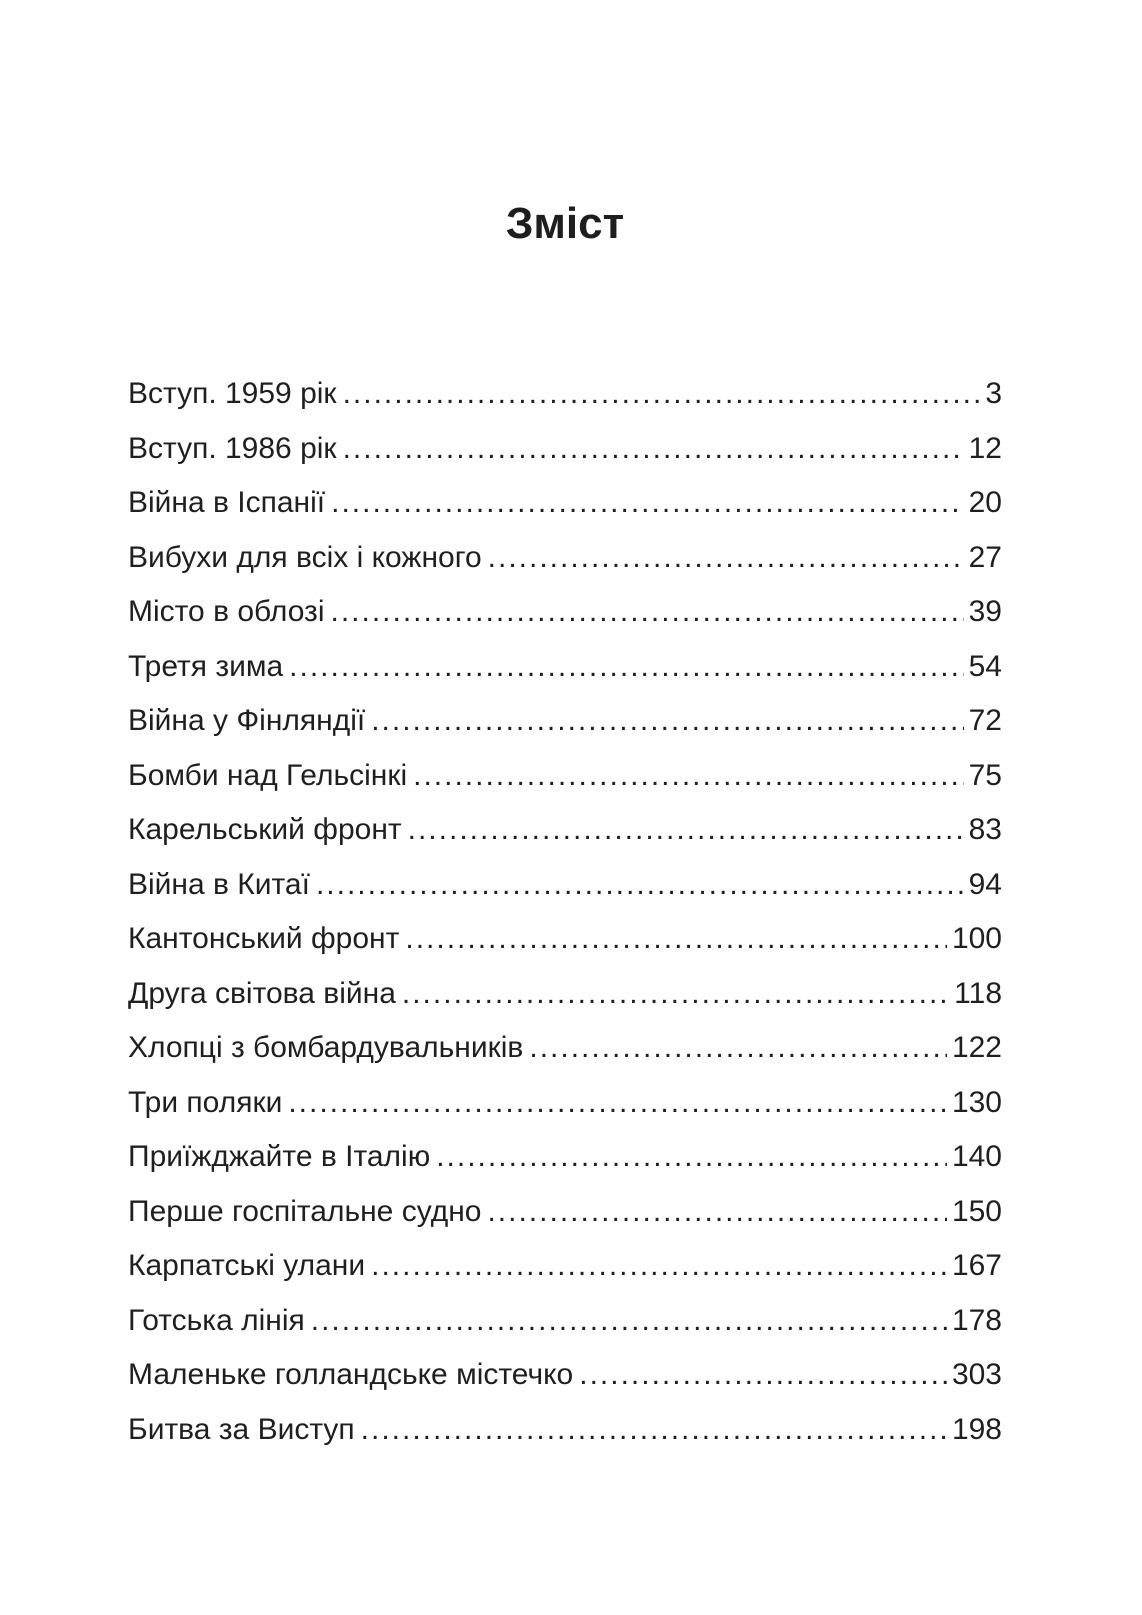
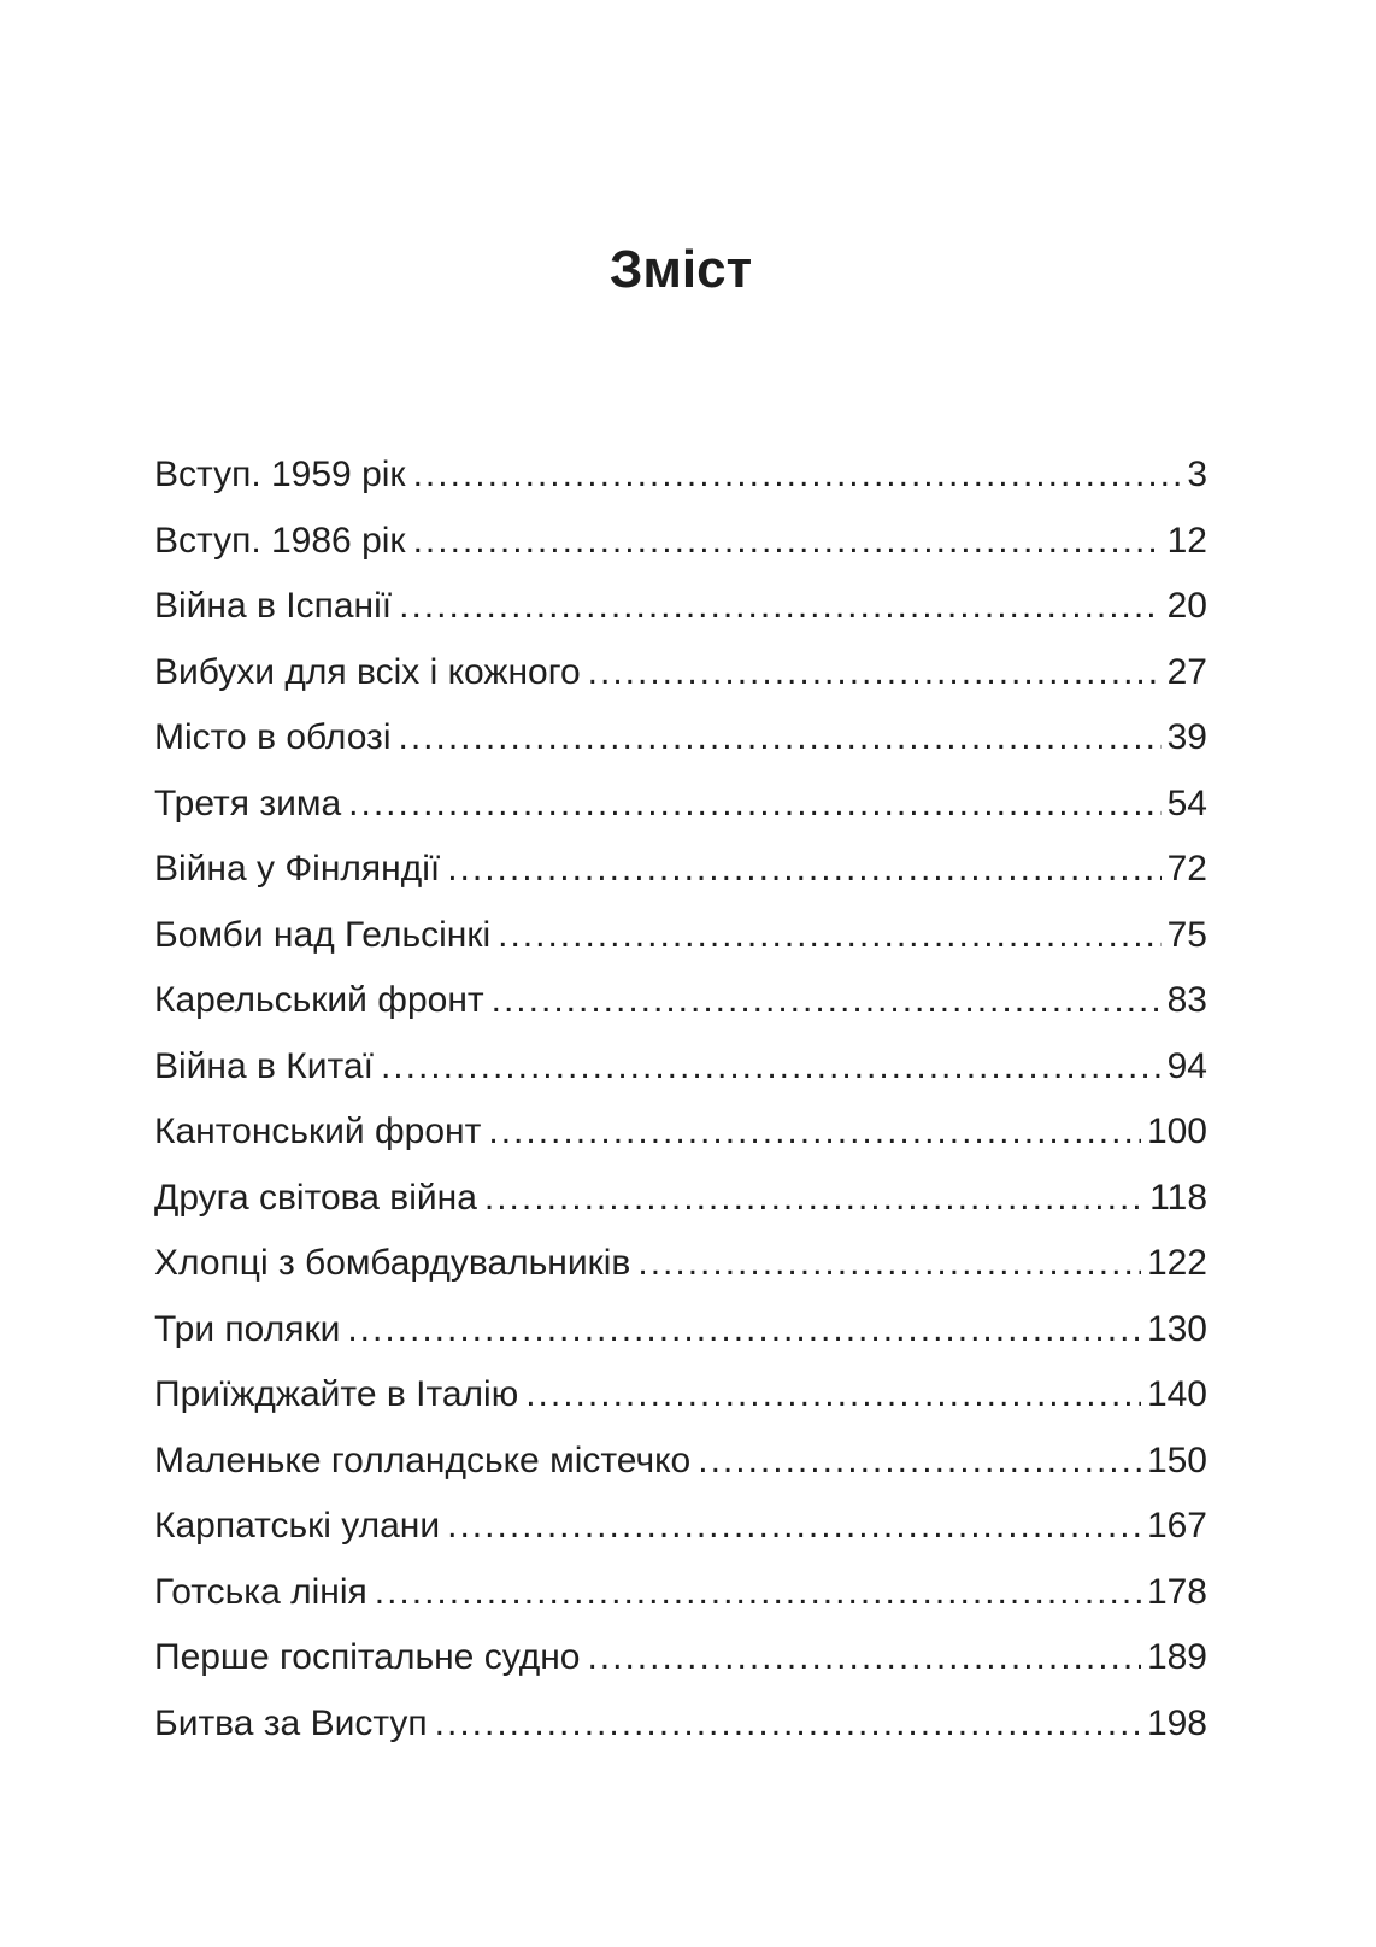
  Зміст
  Вступ. 1959 рік
  3
  Вступ. 1986 рік
  12
  Війна в Іспанії
  20
  Вибухи для всіх і кожного
  27
  Місто в облозі
  39
  Третя зима
  54
  Війна у Фінляндії
  72
  Бомби над Гельсінкі
  75
  Карельський фронт
  83
  Війна в Китаї
  94
  Кантонський фронт
  100
  Друга світова війна
  118
  Хлопці з бомбардувальників
  122
  Три поляки
  130
  Приїжджайте в Італію
  140
- Перше госпітальне судно
+ Маленьке голландське містечко
  150
  Карпатські улани
  167
  Готська лінія
  178
- Маленьке голландське містечко
+ Перше госпітальне судно
- 303
+ 189
  Битва за Виступ
  198
